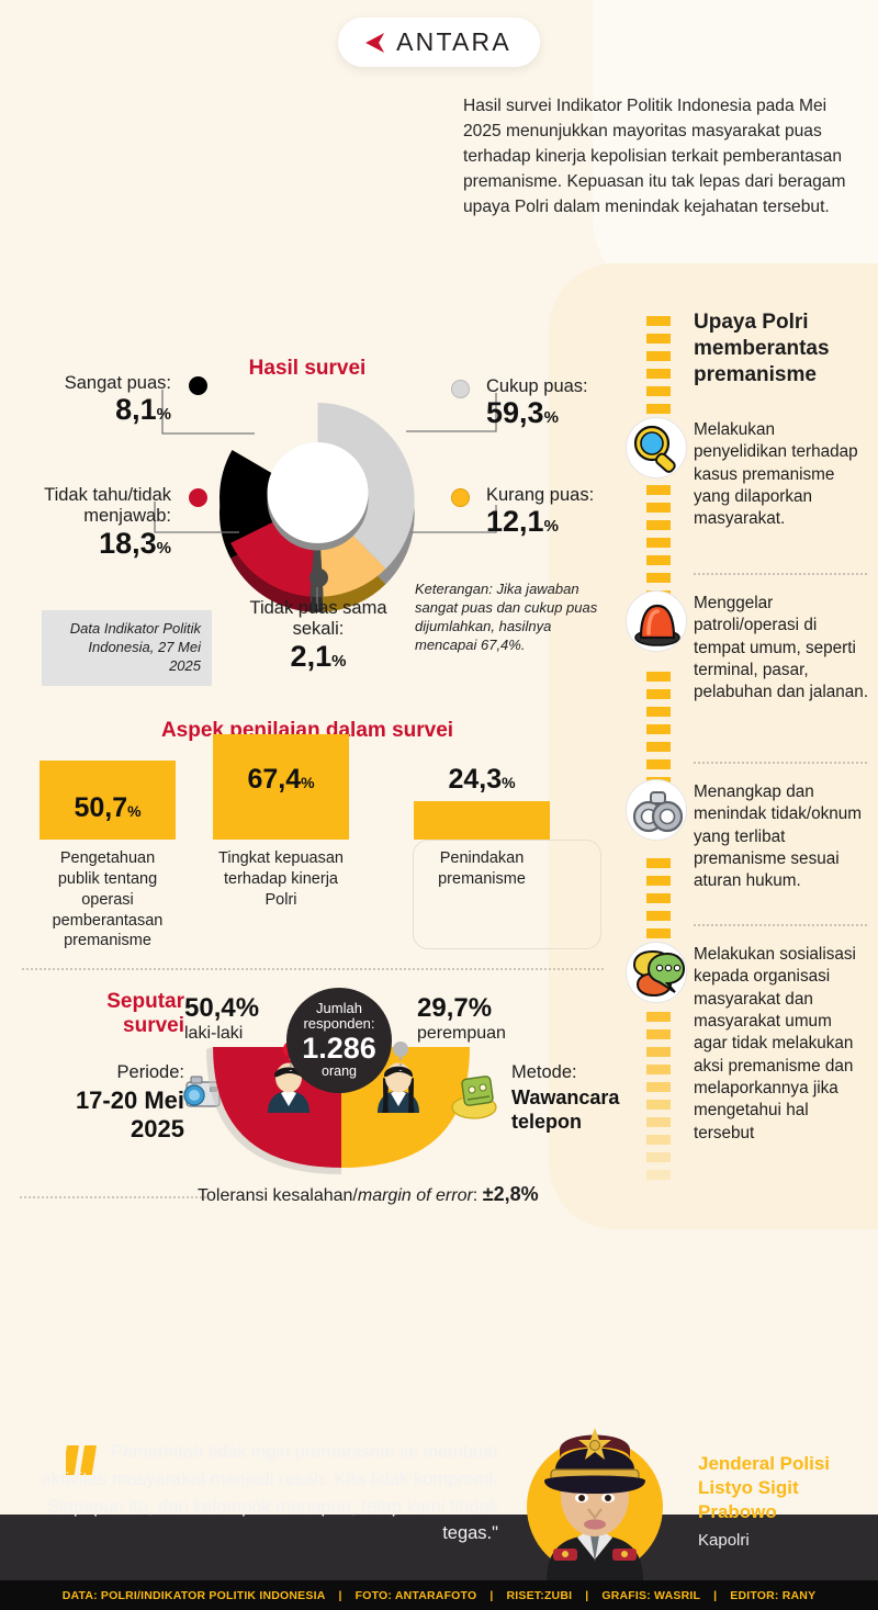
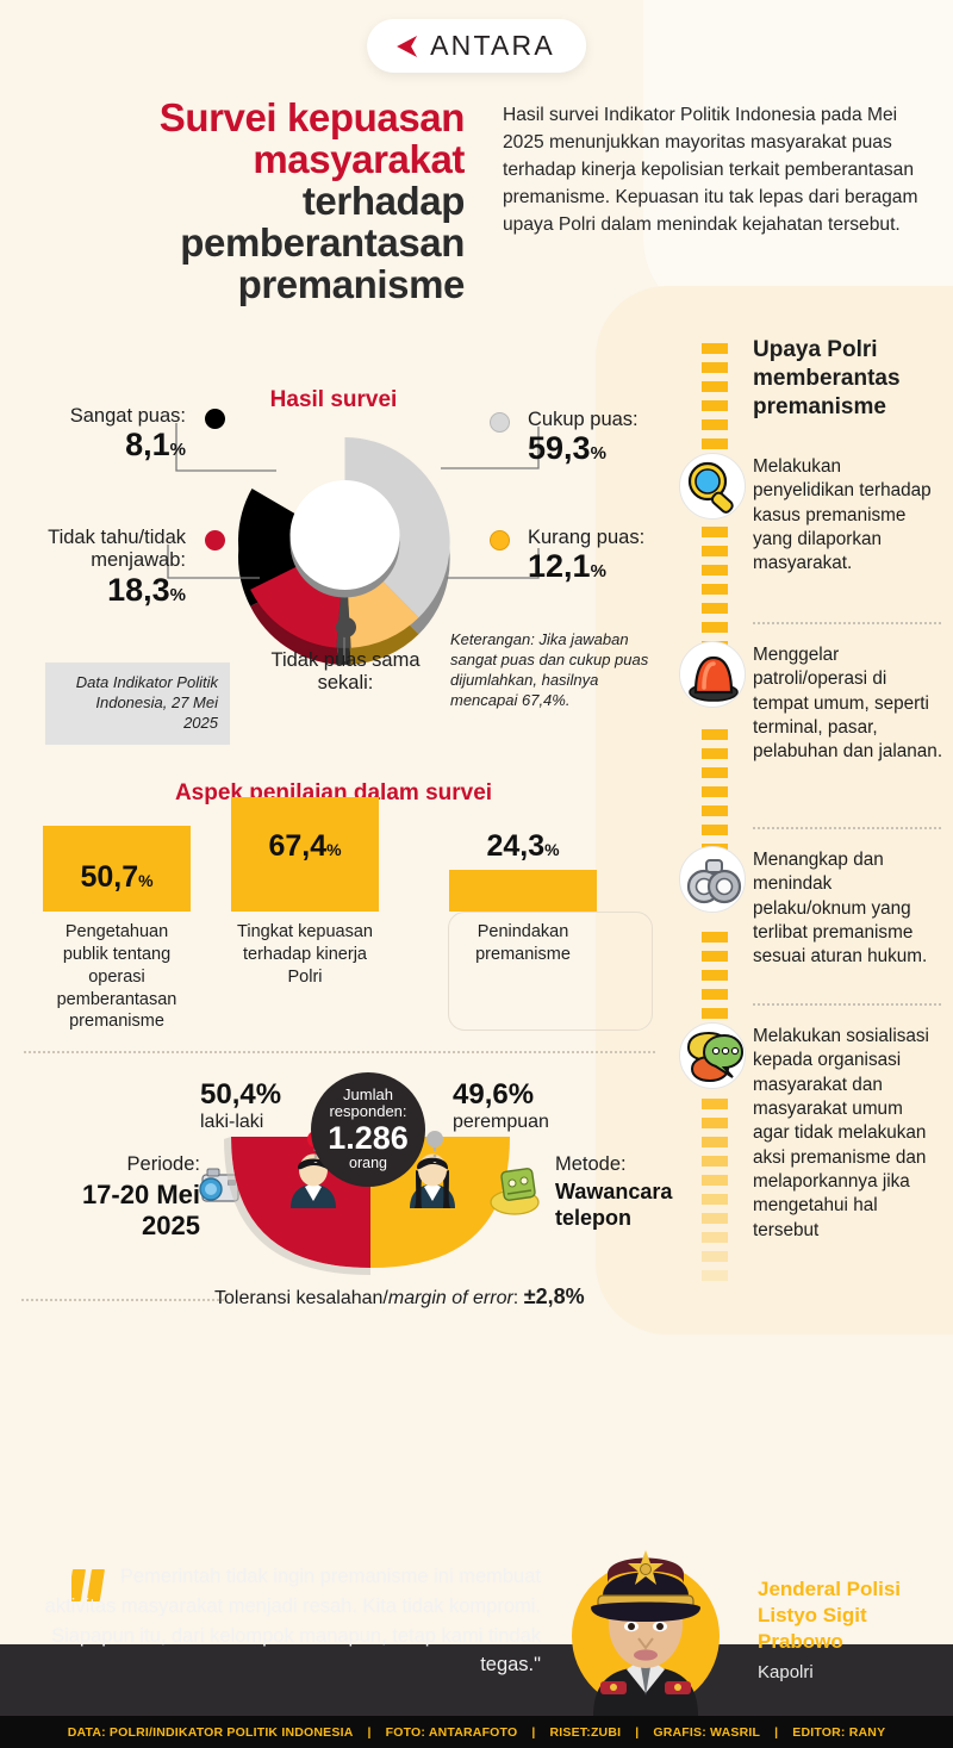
  ANTARA
+ Survei kepuasan
+ masyarakat
+ terhadap
+ pemberantasan
+ premanisme
  Hasil survei Indikator Politik Indonesia pada Mei 2025 menunjukkan mayoritas masyarakat puas terhadap kinerja kepolisian terkait pemberantasan premanisme. Kepuasan itu tak lepas dari beragam upaya Polri dalam menindak kejahatan tersebut.
  Hasil survei
  Sangat puas:
  8,1%
  Tidak tahu/tidak menjawab:
  18,3%
  Cukup puas:
  59,3%
  Kurang puas:
  12,1%
  Tidak puas sama sekali:
- 2,1%
  Data Indikator Politik Indonesia, 27 Mei 2025
  Keterangan: Jika jawaban sangat puas dan cukup puas dijumlahkan, hasilnya mencapai 67,4%.
  Aspek penilaian dalam survei
  50,7%
  Pengetahuan publik tentang operasi pemberantasan premanisme
  67,4%
  Tingkat kepuasan terhadap kinerja Polri
  24,3%
  Penindakan premanisme
- Seputar
- survei
  Periode:
  17-20 Mei
  2025
  50,4%
  laki-laki
- 29,7%
+ 49,6%
  perempuan
  Jumlah responden:
  1.286
  orang
  Metode:
  Wawancara
  telepon
  Toleransi kesalahan/margin of error: ±2,8%
  Upaya Polri memberantas premanisme
  Melakukan penyelidikan terhadap kasus premanisme yang dilaporkan masyarakat.
  Menggelar patroli/operasi di tempat umum, seperti terminal, pasar, pelabuhan dan jalanan.
- Menangkap dan menindak tidak/oknum yang terlibat premanisme sesuai aturan hukum.
+ Menangkap dan menindak pelaku/oknum yang terlibat premanisme sesuai aturan hukum.
  Melakukan sosialisasi kepada organisasi masyarakat dan masyarakat umum agar tidak melakukan aksi premanisme dan melaporkannya jika mengetahui hal tersebut
  aktivitas masyarakat menjadi resah. Kita tidak kompromi. Siapapun itu, dari kelompok manapun, tetap kami tindak tegas."
  Jenderal Polisi Listyo Sigit Prabowo
  Kapolri
  DATA: POLRI/INDIKATOR POLITIK INDONESIA
  |
  FOTO: ANTARAFOTO
  |
  RISET:ZUBI
  |
  GRAFIS: WASRIL
  |
  EDITOR: RANY
